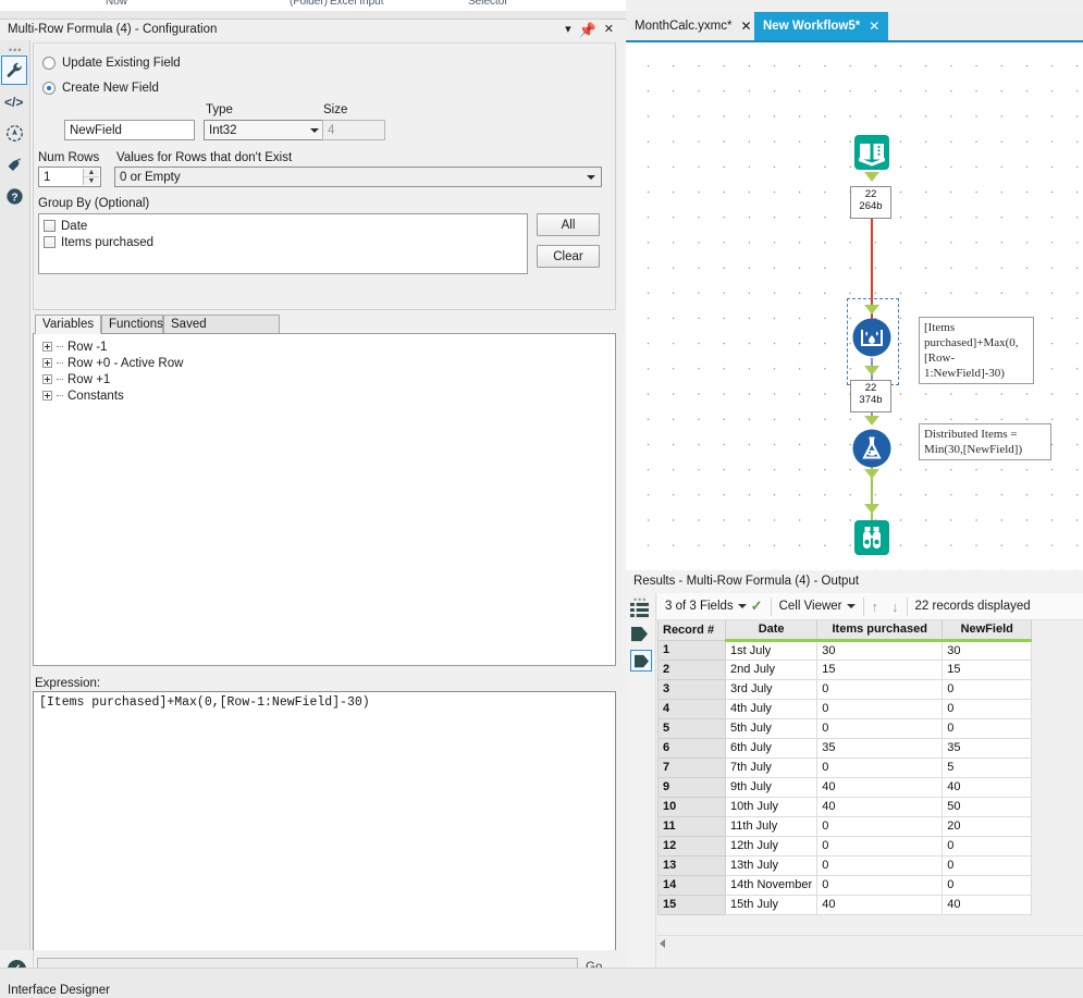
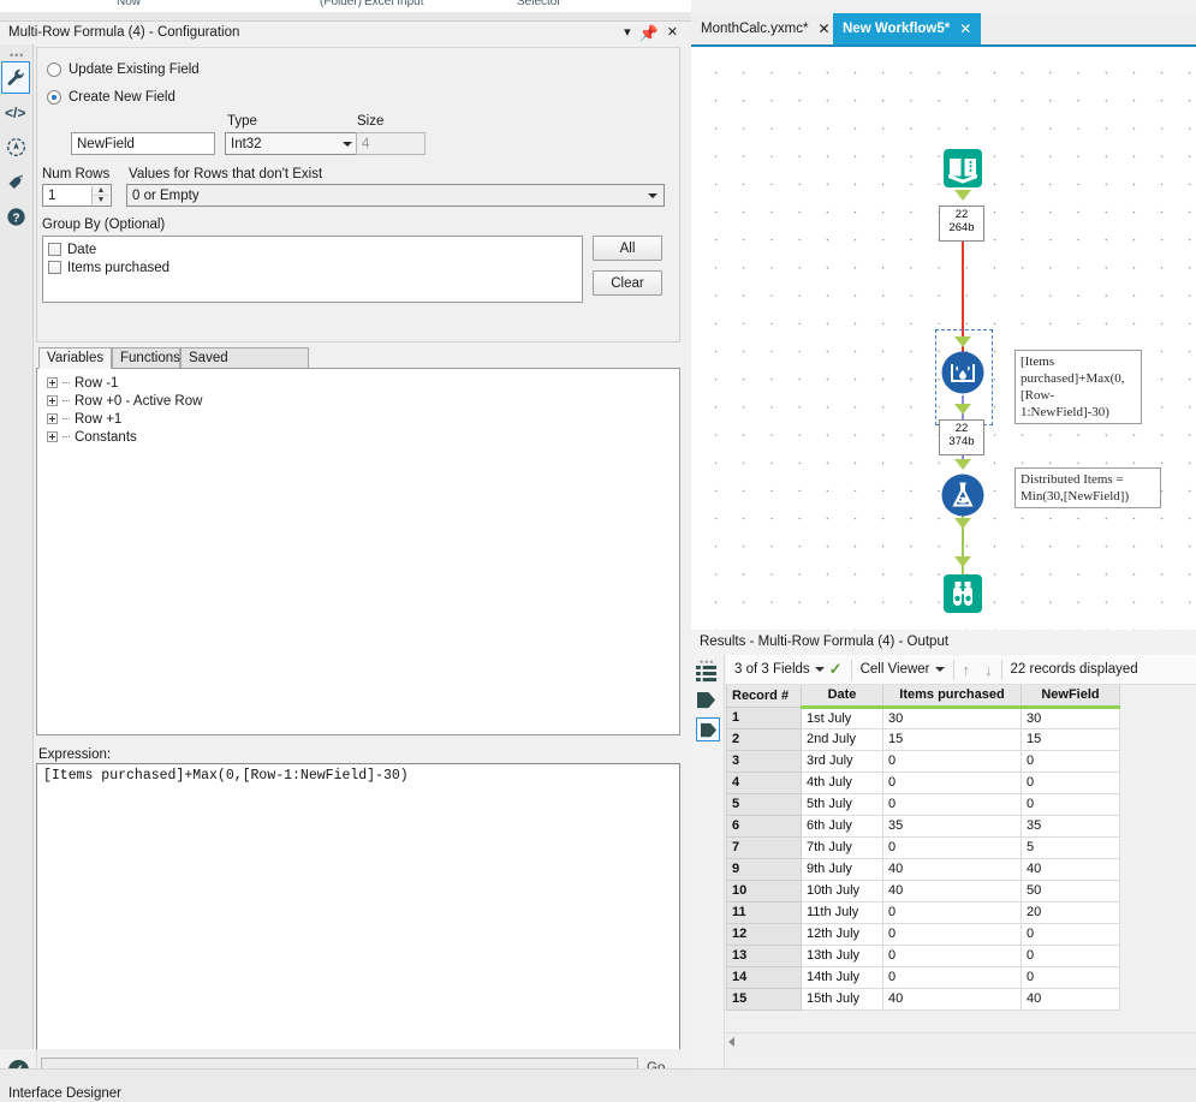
  Now
  (Folder)
  Excel Input
  Selector
  Multi-Row Formula (4) - Configuration
  ▾
  📌
  ✕
  •••
  </>
  ?
  Update Existing Field
  Create New Field
  Type
  Size
  NewField
  Int32
  4
  Num Rows
  Values for Rows that don't Exist
  1
  0 or Empty
  Group By (Optional)
  Date
  Items purchased
  All
  Clear
  Variables
  Functions
  Row -1
  Row +0 - Active Row
  Row +1
  Constants
  Expression:
  [Items purchased]+Max(0,[Row-1:NewField]-30)
  MonthCalc.yxmc*
  ✕
  New Workflow5*
  ✕
  22
  264b
  [Items purchased]+Max(0,[Row-1:NewField]-30)
  22
  374b
  Distributed Items = Min(30,[NewField])
  Results - Multi-Row Formula (4) - Output
  •••
  3 of 3 Fields
  ✓
  Cell Viewer
  ↑
  ↓
  22 records displayed
  Record #	Date	Items purchased	NewField
  1	1st July	30	30
  2	2nd July	15	15
  3	3rd July	0	0
  4	4th July	0	0
  5	5th July	0	0
  6	6th July	35	35
  7	7th July	0	5
  9	9th July	40	40
  10	10th July	40	50
  11	11th July	0	20
  12	12th July	0	0
  13	13th July	0	0
- 14	14th November	0	0
+ 14	14th July	0	0
  15	15th July	40	40
  Interface Designer
